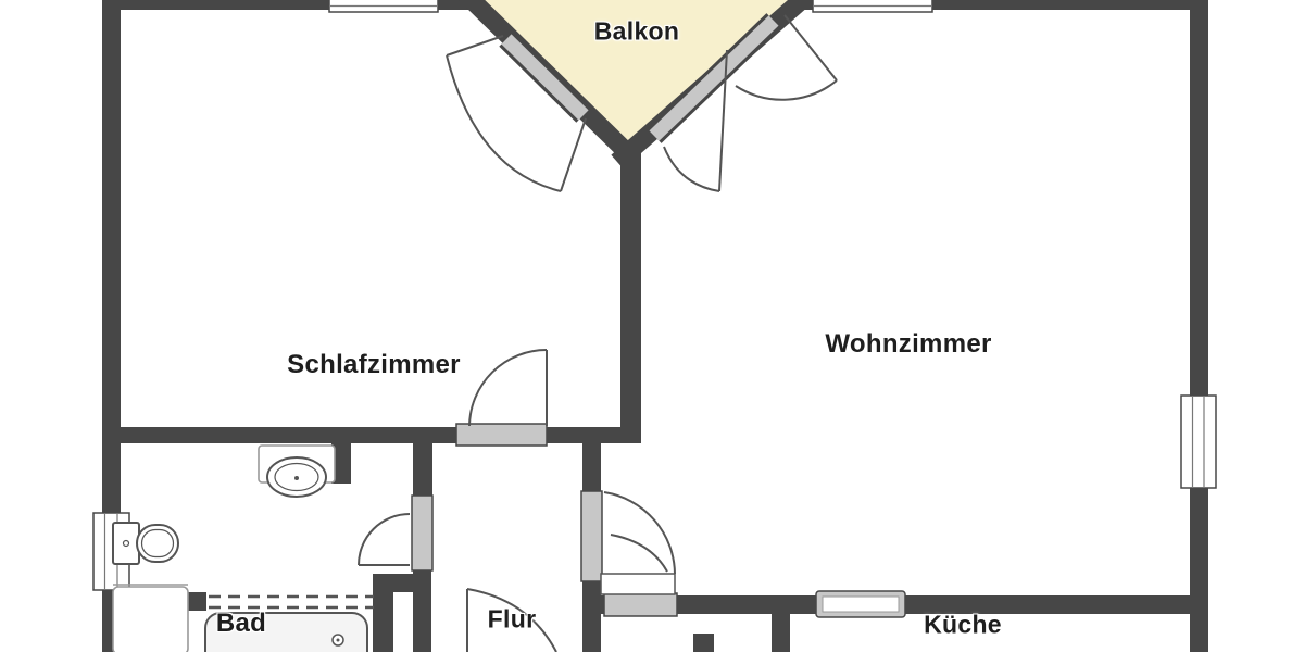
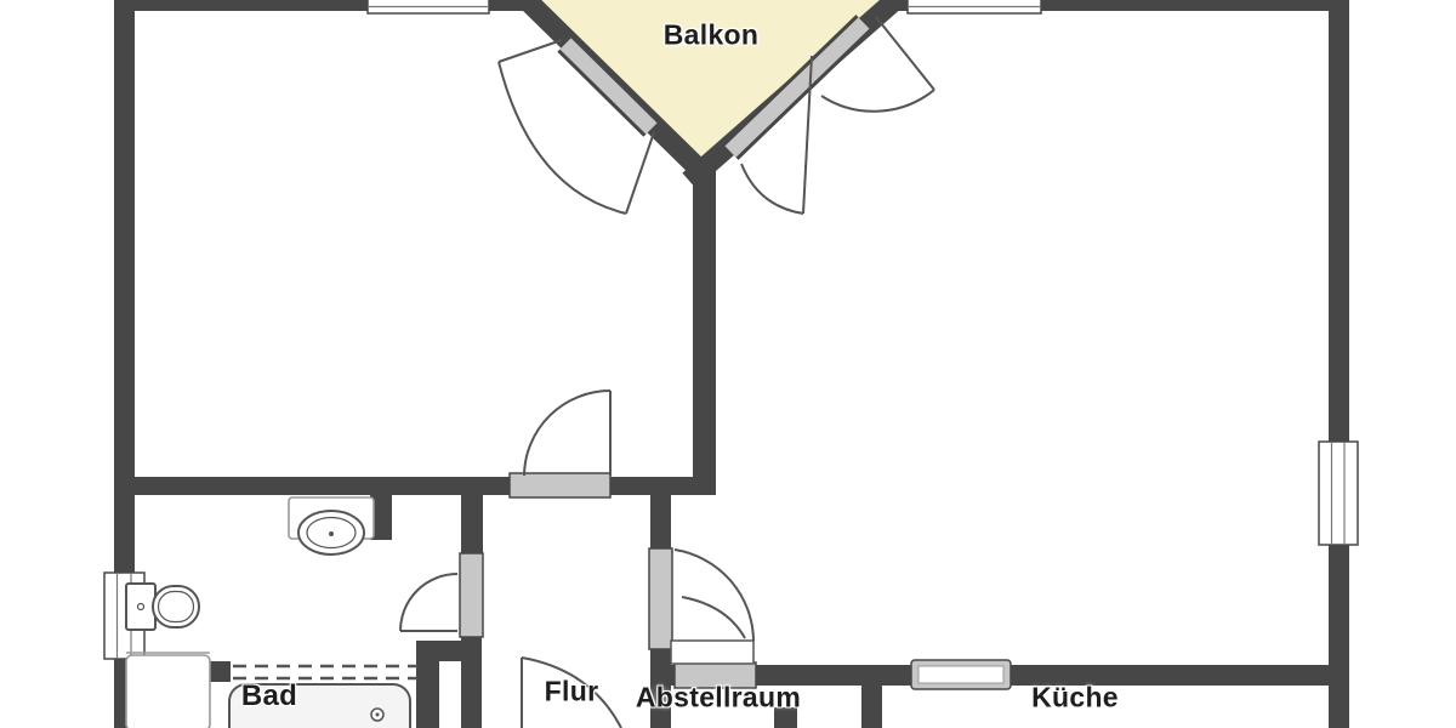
  Balkon
- Schlafzimmer
- Wohnzimmer
  Bad
  Flur
+ Abstellraum
  Küche
